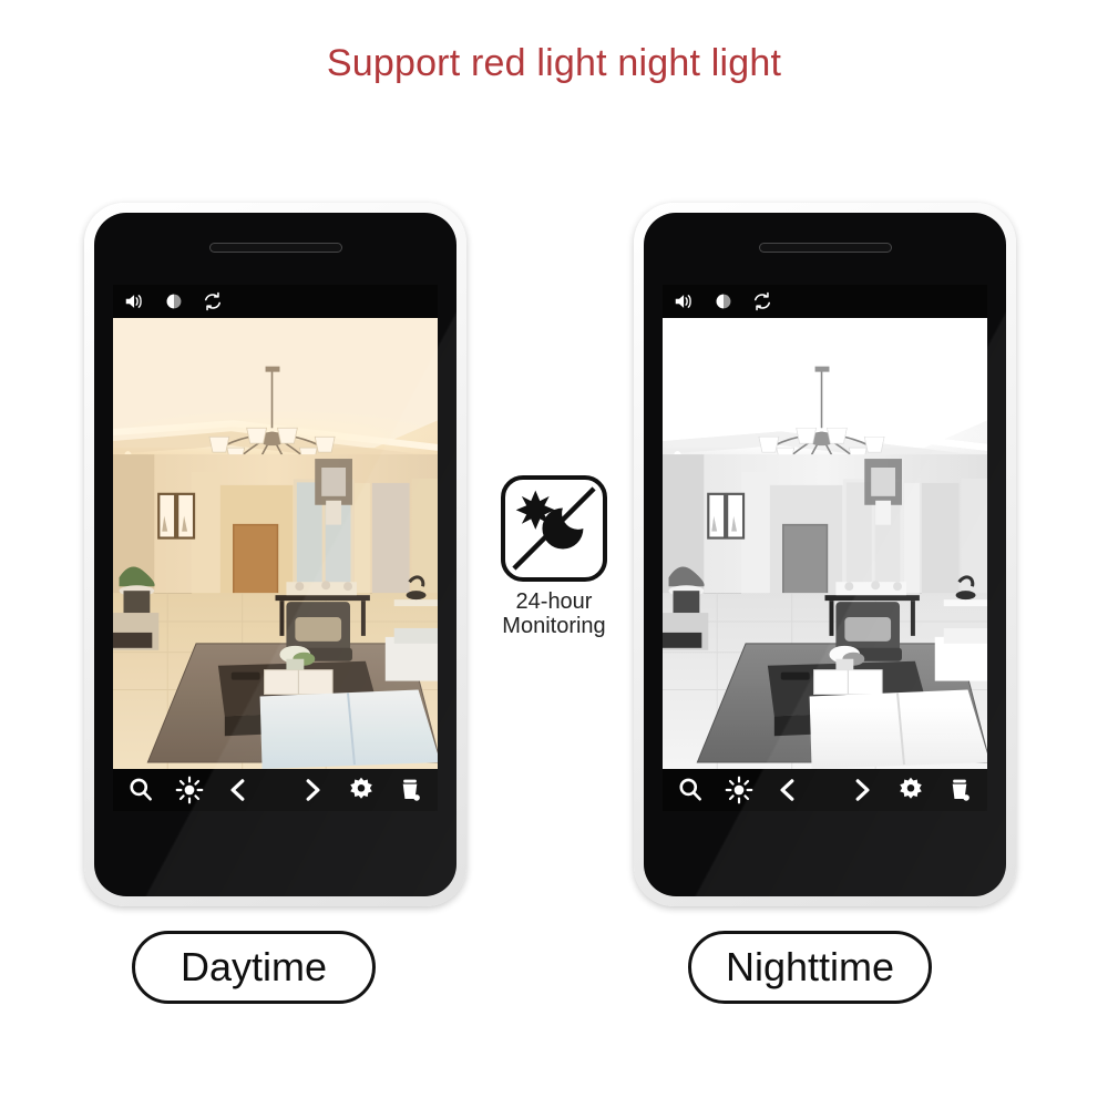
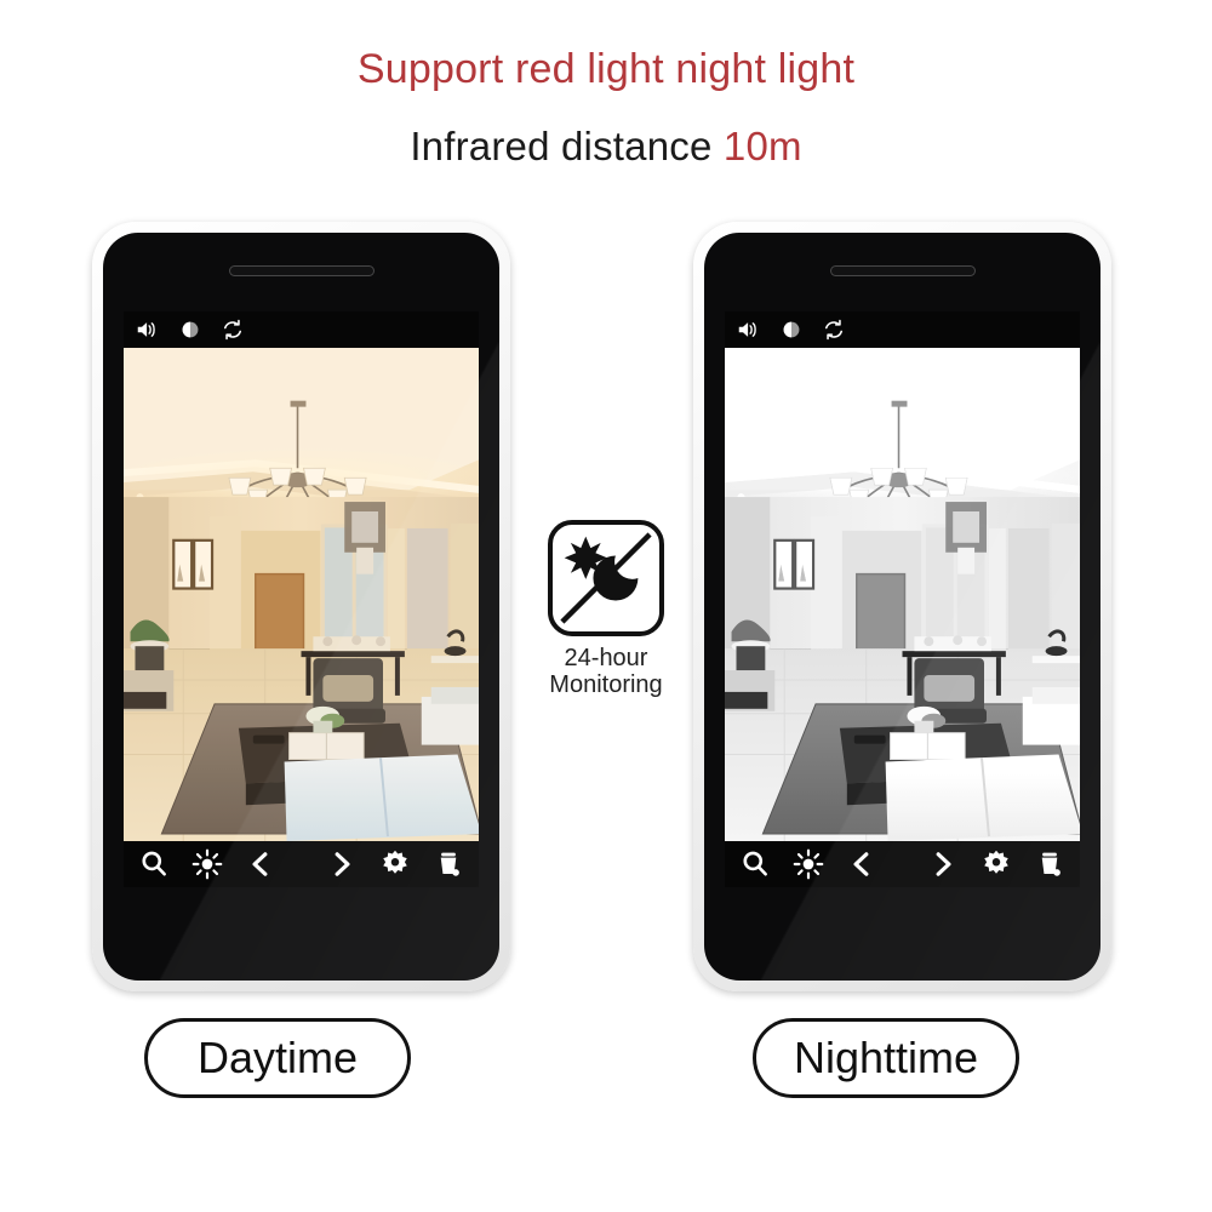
  Support red light night light
+ Infrared distance 10m
  24-hour
  Monitoring
  Daytime
  Nighttime
